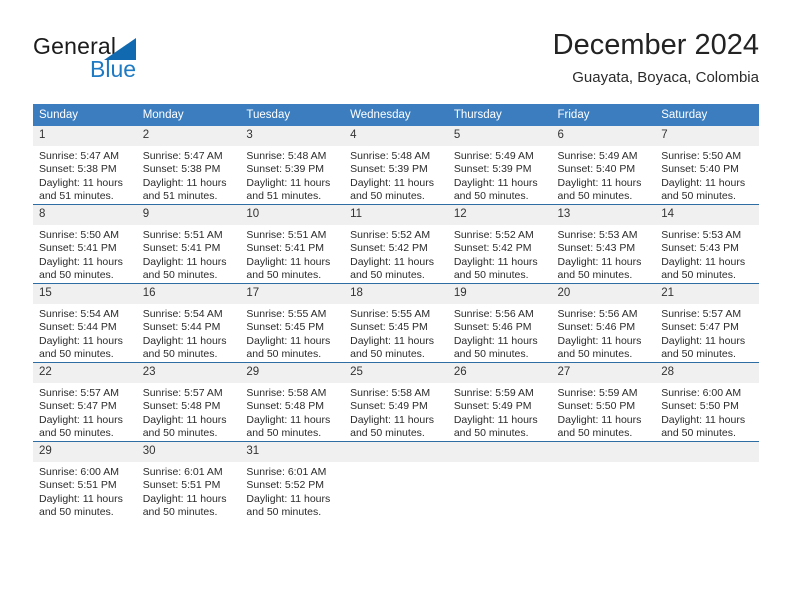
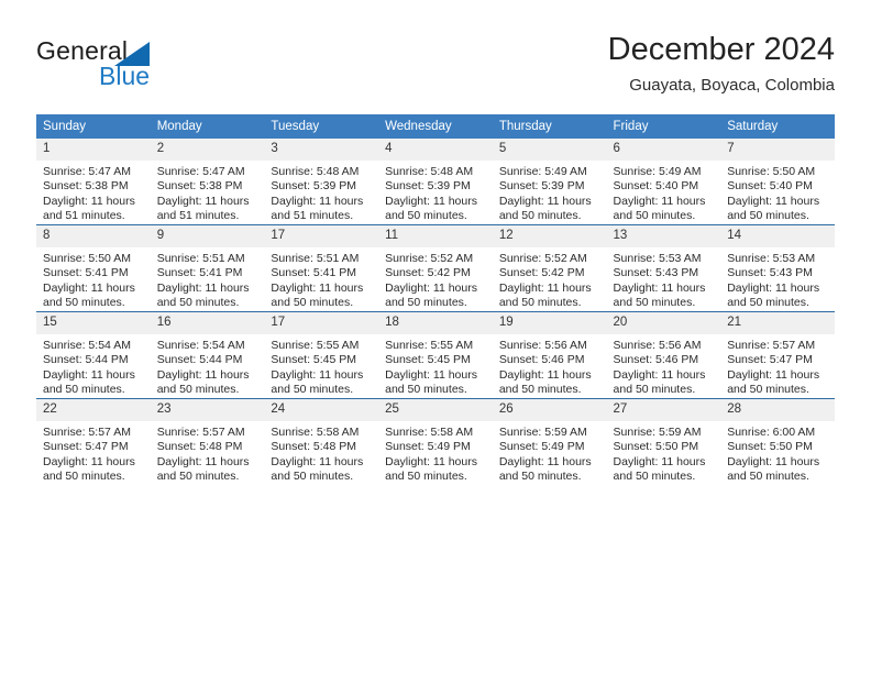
  General
  Blue
  December 2024
  Guayata, Boyaca, Colombia
  Sunday	Monday	Tuesday	Wednesday	Thursday	Friday	Saturday
  1Sunrise: 5:47 AMSunset: 5:38 PMDaylight: 11 hoursand 51 minutes.	2Sunrise: 5:47 AMSunset: 5:38 PMDaylight: 11 hoursand 51 minutes.	3Sunrise: 5:48 AMSunset: 5:39 PMDaylight: 11 hoursand 51 minutes.	4Sunrise: 5:48 AMSunset: 5:39 PMDaylight: 11 hoursand 50 minutes.	5Sunrise: 5:49 AMSunset: 5:39 PMDaylight: 11 hoursand 50 minutes.	6Sunrise: 5:49 AMSunset: 5:40 PMDaylight: 11 hoursand 50 minutes.	7Sunrise: 5:50 AMSunset: 5:40 PMDaylight: 11 hoursand 50 minutes.
- 8Sunrise: 5:50 AMSunset: 5:41 PMDaylight: 11 hoursand 50 minutes.	9Sunrise: 5:51 AMSunset: 5:41 PMDaylight: 11 hoursand 50 minutes.	10Sunrise: 5:51 AMSunset: 5:41 PMDaylight: 11 hoursand 50 minutes.	11Sunrise: 5:52 AMSunset: 5:42 PMDaylight: 11 hoursand 50 minutes.	12Sunrise: 5:52 AMSunset: 5:42 PMDaylight: 11 hoursand 50 minutes.	13Sunrise: 5:53 AMSunset: 5:43 PMDaylight: 11 hoursand 50 minutes.	14Sunrise: 5:53 AMSunset: 5:43 PMDaylight: 11 hoursand 50 minutes.
+ 8Sunrise: 5:50 AMSunset: 5:41 PMDaylight: 11 hoursand 50 minutes.	9Sunrise: 5:51 AMSunset: 5:41 PMDaylight: 11 hoursand 50 minutes.	17Sunrise: 5:51 AMSunset: 5:41 PMDaylight: 11 hoursand 50 minutes.	11Sunrise: 5:52 AMSunset: 5:42 PMDaylight: 11 hoursand 50 minutes.	12Sunrise: 5:52 AMSunset: 5:42 PMDaylight: 11 hoursand 50 minutes.	13Sunrise: 5:53 AMSunset: 5:43 PMDaylight: 11 hoursand 50 minutes.	14Sunrise: 5:53 AMSunset: 5:43 PMDaylight: 11 hoursand 50 minutes.
  15Sunrise: 5:54 AMSunset: 5:44 PMDaylight: 11 hoursand 50 minutes.	16Sunrise: 5:54 AMSunset: 5:44 PMDaylight: 11 hoursand 50 minutes.	17Sunrise: 5:55 AMSunset: 5:45 PMDaylight: 11 hoursand 50 minutes.	18Sunrise: 5:55 AMSunset: 5:45 PMDaylight: 11 hoursand 50 minutes.	19Sunrise: 5:56 AMSunset: 5:46 PMDaylight: 11 hoursand 50 minutes.	20Sunrise: 5:56 AMSunset: 5:46 PMDaylight: 11 hoursand 50 minutes.	21Sunrise: 5:57 AMSunset: 5:47 PMDaylight: 11 hoursand 50 minutes.
- 22Sunrise: 5:57 AMSunset: 5:47 PMDaylight: 11 hoursand 50 minutes.	23Sunrise: 5:57 AMSunset: 5:48 PMDaylight: 11 hoursand 50 minutes.	29Sunrise: 5:58 AMSunset: 5:48 PMDaylight: 11 hoursand 50 minutes.	25Sunrise: 5:58 AMSunset: 5:49 PMDaylight: 11 hoursand 50 minutes.	26Sunrise: 5:59 AMSunset: 5:49 PMDaylight: 11 hoursand 50 minutes.	27Sunrise: 5:59 AMSunset: 5:50 PMDaylight: 11 hoursand 50 minutes.	28Sunrise: 6:00 AMSunset: 5:50 PMDaylight: 11 hoursand 50 minutes.
+ 22Sunrise: 5:57 AMSunset: 5:47 PMDaylight: 11 hoursand 50 minutes.	23Sunrise: 5:57 AMSunset: 5:48 PMDaylight: 11 hoursand 50 minutes.	24Sunrise: 5:58 AMSunset: 5:48 PMDaylight: 11 hoursand 50 minutes.	25Sunrise: 5:58 AMSunset: 5:49 PMDaylight: 11 hoursand 50 minutes.	26Sunrise: 5:59 AMSunset: 5:49 PMDaylight: 11 hoursand 50 minutes.	27Sunrise: 5:59 AMSunset: 5:50 PMDaylight: 11 hoursand 50 minutes.	28Sunrise: 6:00 AMSunset: 5:50 PMDaylight: 11 hoursand 50 minutes.
- 29Sunrise: 6:00 AMSunset: 5:51 PMDaylight: 11 hoursand 50 minutes.	30Sunrise: 6:01 AMSunset: 5:51 PMDaylight: 11 hoursand 50 minutes.	31Sunrise: 6:01 AMSunset: 5:52 PMDaylight: 11 hoursand 50 minutes.
